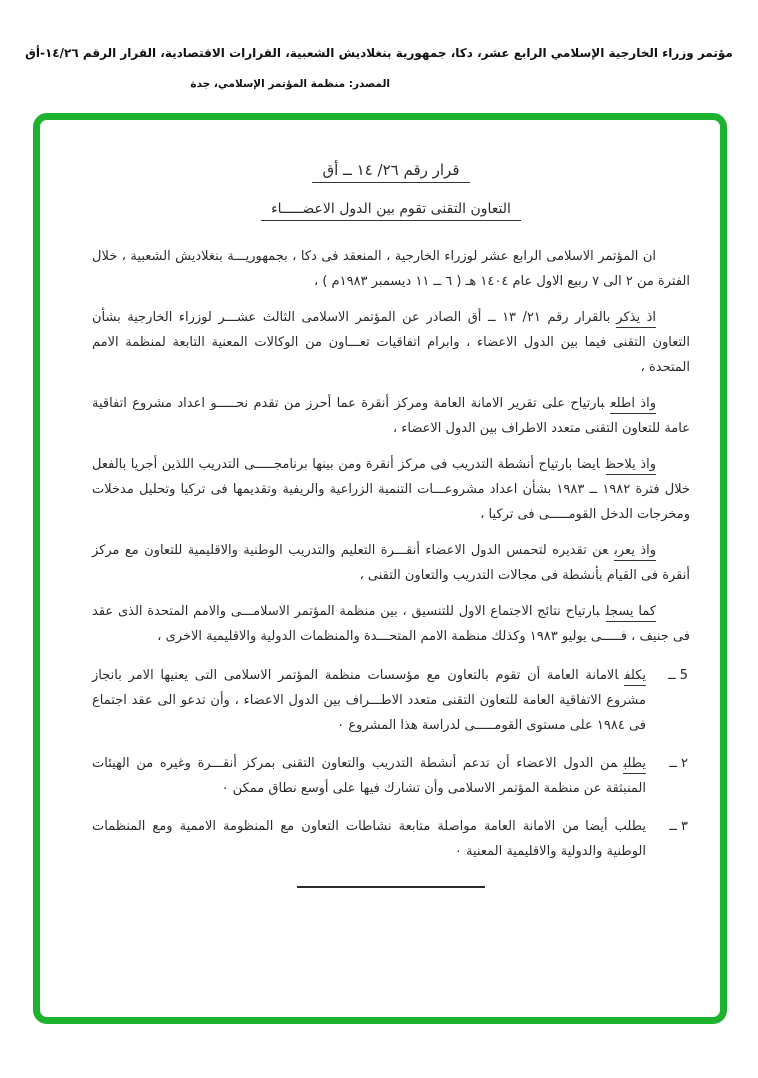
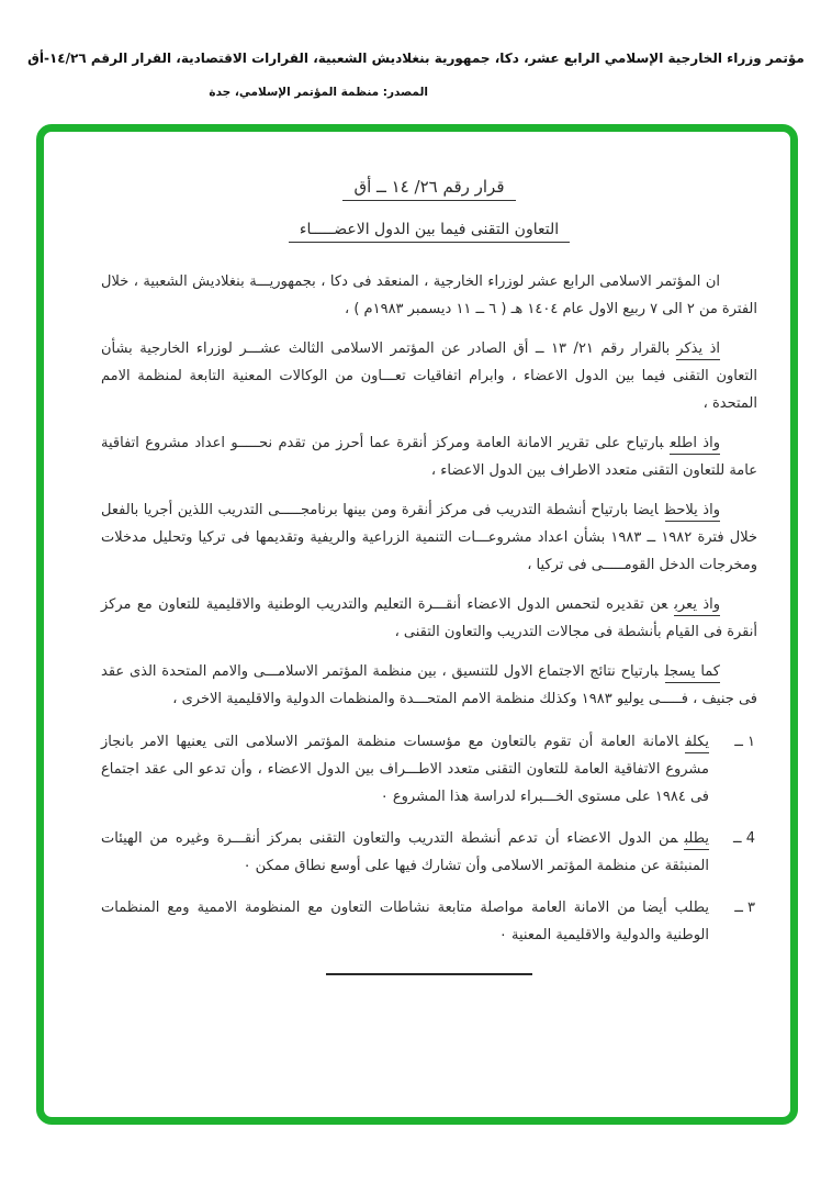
  مؤتمر وزراء الخارجية الإسلامي الرابع عشر، دكا، جمهورية بنغلاديش الشعبية، القرارات الاقتصادية، القرار الرقم ١٤/٢٦-أق
  المصدر: منظمة المؤتمر الإسلامي، جدة
  قرار رقم ٢٦/ ١٤ ــ أق
- التعاون التقنى تقوم بين الدول الاعضـــــاء
+ التعاون التقنى فيما بين الدول الاعضـــــاء
  ان المؤتمر الاسلامى الرابع عشر لوزراء الخارجية ، المنعقد فى دكا ، بجمهوريـــة بنغلاديش الشعبية ، خلال الفترة من ٢ الى ٧ ربيع الاول عام ١٤٠٤ هـ ( ٦ ــ ١١ ديسمبر ١٩٨٣م ) ،
  اذ يذكربالقرار رقم ٢١/ ١٣ ــ أق الصادر عن المؤتمر الاسلامى الثالث عشـــر لوزراء الخارجية بشأن التعاون التقنى فيما بين الدول الاعضاء ، وابرام اتفاقيات تعـــاون من الوكالات المعنية التابعة لمنظمة الامم المتحدة ،
  واذ اطلعبارتياح على تقرير الامانة العامة ومركز أنقرة عما أحرز من تقدم نحـــــو اعداد مشروع اتفاقية عامة للتعاون التقنى متعدد الاطراف بين الدول الاعضاء ،
  واذ يلاحظايضا بارتياح أنشطة التدريب فى مركز أنقرة ومن بينها برنامجـــــى التدريب اللذين أجريا بالفعل خلال فترة ١٩٨٢ ــ ١٩٨٣ بشأن اعداد مشروعـــات التنمية الزراعية والريفية وتقديمها فى تركيا وتحليل مدخلات ومخرجات الدخل القومـــــى فى تركيا ،
  واذ يعربعن تقديره لتحمس الدول الاعضاء أنقـــرة التعليم والتدريب الوطنية والاقليمية للتعاون مع مركز أنقرة فى القيام بأنشطة فى مجالات التدريب والتعاون التقنى ،
  كما يسجلبارتياح نتائج الاجتماع الاول للتنسيق ، بين منظمة المؤتمر الاسلامـــى والامم المتحدة الذى عقد فى جنيف ، فـــــى يوليو ١٩٨٣ وكذلك منظمة الامم المتحـــدة والمنظمات الدولية والاقليمية الاخرى ،
- 5 ــ
+ ١ ــ
- يكلفالامانة العامة أن تقوم بالتعاون مع مؤسسات منظمة المؤتمر الاسلامى التى يعنيها الامر بانجاز مشروع الاتفاقية العامة للتعاون التقنى متعدد الاطـــراف بين الدول الاعضاء ، وأن تدعو الى عقد اجتماع فى ١٩٨٤ على مستوى القومـــــى لدراسة هذا المشروع ٠
+ يكلفالامانة العامة أن تقوم بالتعاون مع مؤسسات منظمة المؤتمر الاسلامى التى يعنيها الامر بانجاز مشروع الاتفاقية العامة للتعاون التقنى متعدد الاطـــراف بين الدول الاعضاء ، وأن تدعو الى عقد اجتماع فى ١٩٨٤ على مستوى الخـــبراء لدراسة هذا المشروع ٠
- ٢ ــ
+ 4 ــ
  يطلبمن الدول الاعضاء أن تدعم أنشطة التدريب والتعاون التقنى بمركز أنقـــرة وغيره من الهيئات المنبثقة عن منظمة المؤتمر الاسلامى وأن تشارك فيها على أوسع نطاق ممكن ٠
  ٣ ــ
  يطلب أيضامن الامانة العامة مواصلة متابعة نشاطات التعاون مع المنظومة الاممية ومع المنظمات الوطنية والدولية والاقليمية المعنية ٠
